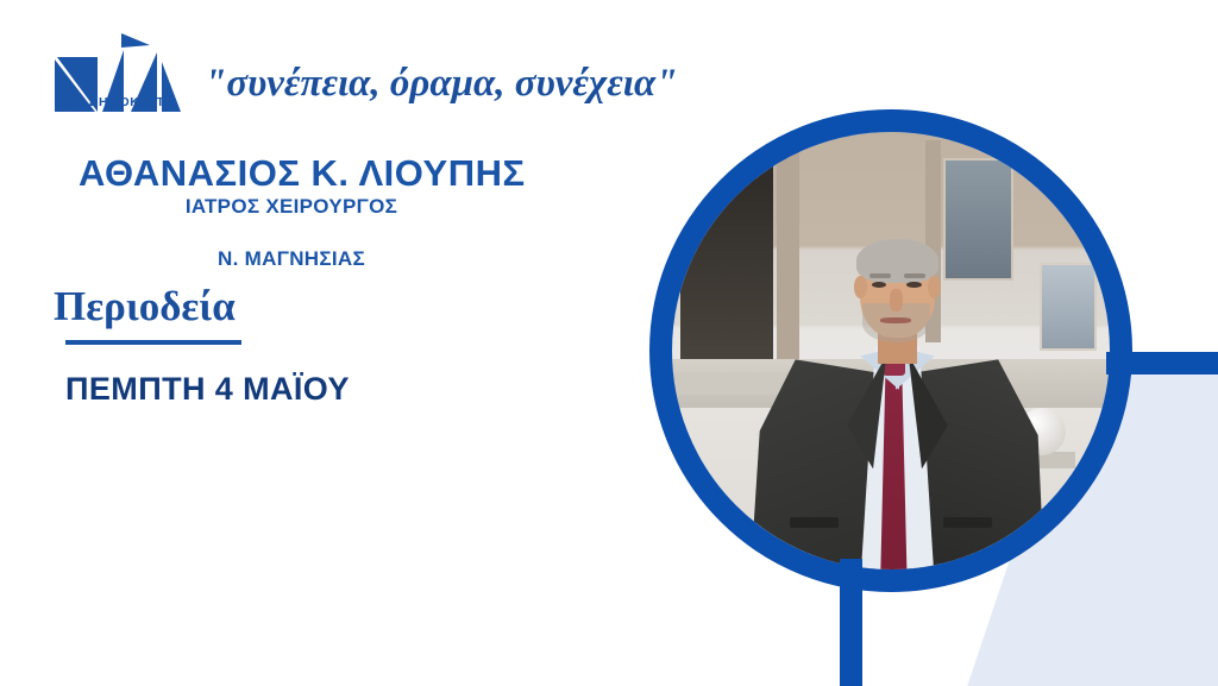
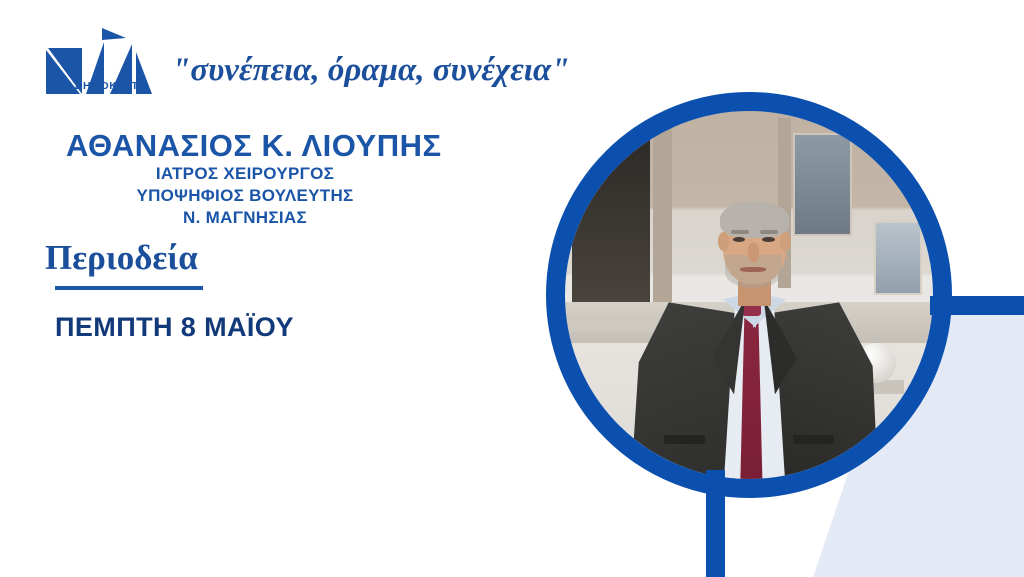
  ΝΕΑ ΔΗΜΟΚΡΑΤΙΑ
  "συνέπεια, όραμα, συνέχεια"
  ΑΘΑΝΑΣΙΟΣ Κ. ΛΙΟΥΠΗΣ
  ΙΑΤΡΟΣ ΧΕΙΡΟΥΡΓΟΣ
+ ΥΠΟΨΗΦΙΟΣ ΒΟΥΛΕΥΤΗΣ
  Ν. ΜΑΓΝΗΣΙΑΣ
  Περιοδεία
- ΠΕΜΠΤΗ 4 ΜΑΪΟΥ
+ ΠΕΜΠΤΗ 8 ΜΑΪΟΥ
